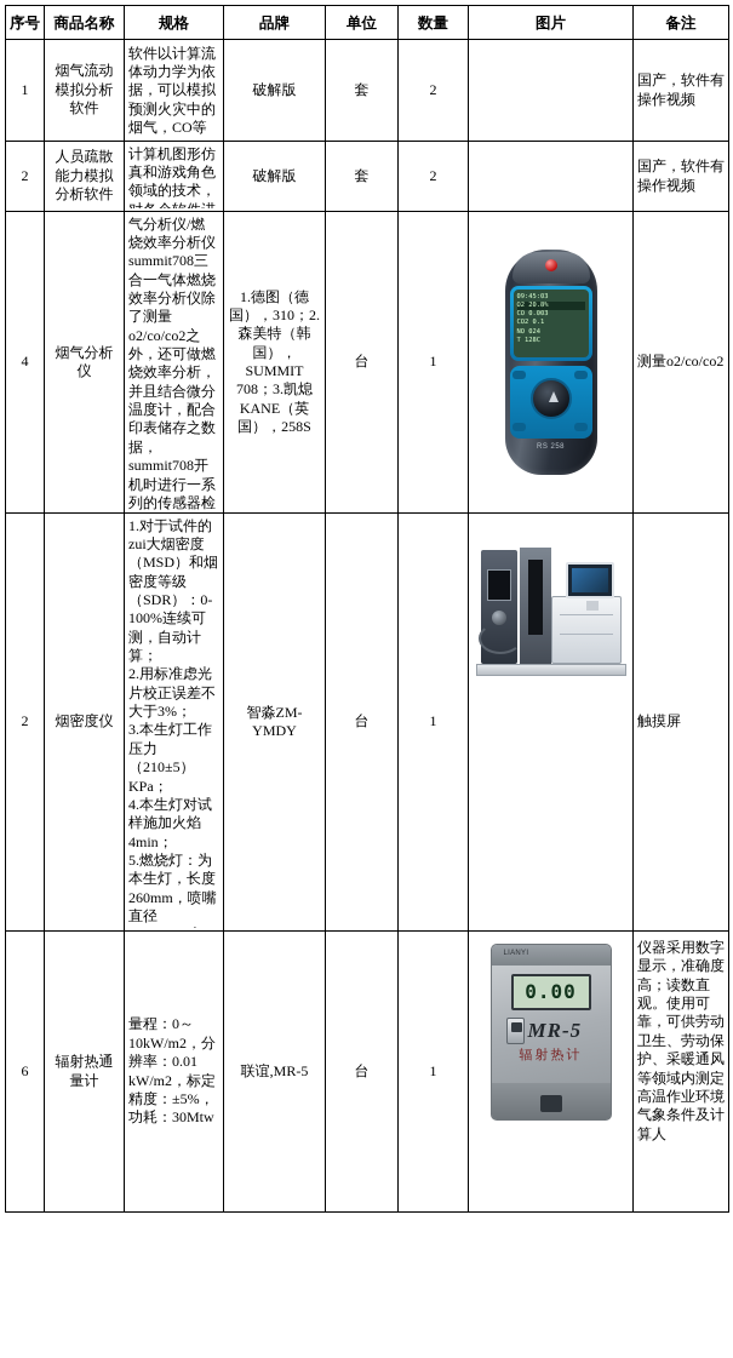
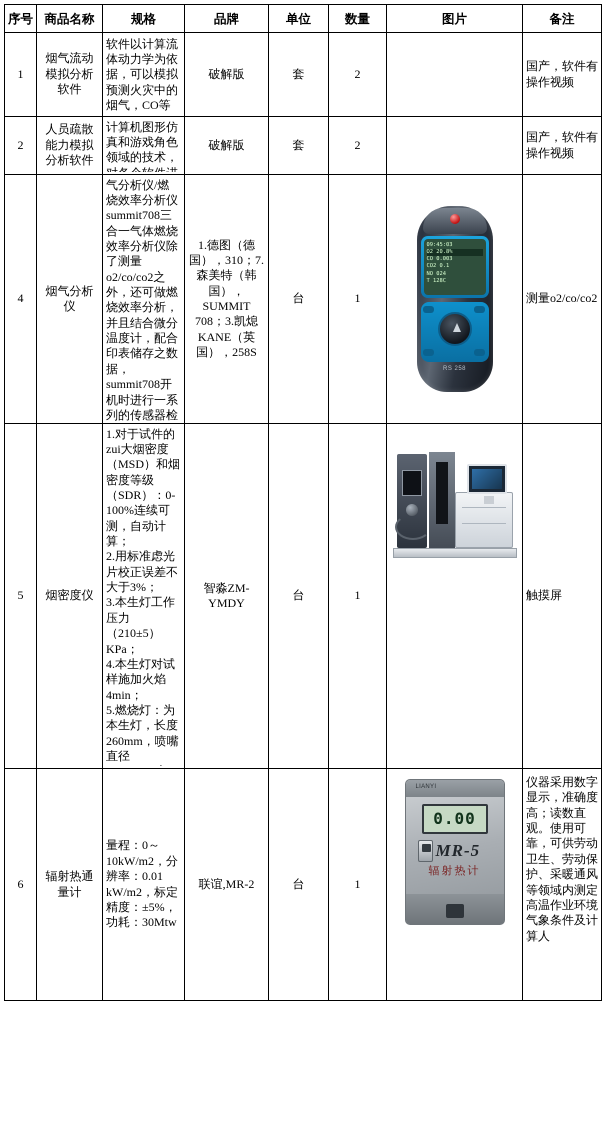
  序号	商品名称	规格	品牌	单位	数量	图片	备注
  1	烟气流动模拟分析软件	软件以计算流体动力学为依据，可以模拟预测火灾中的烟气，CO等	破解版	套	2		国产，软件有操作视频
  2	人员疏散能力模拟分析软件	计算机图形仿真和游戏角色领域的技术，	破解版	套	2		国产，软件有操作视频
- 4	烟气分析仪	气分析仪/燃烧效率分析仪summit708三合一气体燃烧效率分析仪除了测量o2/co/co2之外，还可做燃烧效率分析，并且结合微分温度计，配合印表储存之数据，summit708开机时进行一系列的传感器检	1.德图（德国），310；2.森美特（韩国），SUMMIT 708；3.凯熄KANE（英国），258S	台	1		测量o2/co/co2
+ 4	烟气分析仪	气分析仪/燃烧效率分析仪summit708三合一气体燃烧效率分析仪除了测量o2/co/co2之外，还可做燃烧效率分析，并且结合微分温度计，配合印表储存之数据，summit708开机时进行一系列的传感器检	1.德图（德国），310；7.森美特（韩国），SUMMIT 708；3.凯熄KANE（英国），258S	台	1		测量o2/co/co2
- 2	烟密度仪	1.对于试件的zui大烟密度（MSD）和烟密度等级（SDR）：0-100%连续可测，自动计算； 2.用标准虑光片校正误差不大于3%； 3.本生灯工作压力（210±5）KPa； 4.本生灯对试样施加火焰4min； 5.燃烧灯：为本生灯，长度260mm，喷嘴直径	智淼ZM-YMDY	台	1		触摸屏
+ 5	烟密度仪	1.对于试件的zui大烟密度（MSD）和烟密度等级（SDR）：0-100%连续可测，自动计算； 2.用标准虑光片校正误差不大于3%； 3.本生灯工作压力（210±5）KPa； 4.本生灯对试样施加火焰4min； 5.燃烧灯：为本生灯，长度260mm，喷嘴直径	智淼ZM-YMDY	台	1		触摸屏
- 6	辐射热通量计	量程：0～10kW/m2，分辨率：0.01 kW/m2，标定精度：±5%，功耗：30Mtw	联谊,MR-5	台	1	0.00 MR-5 辐射热计	仪器采用数字显示，准确度高；读数直观。使用可靠，可供劳动卫生、劳动保护、采暖通风等领域内测定高温作业环境气象条件及计算人
+ 6	辐射热通量计	量程：0～10kW/m2，分辨率：0.01 kW/m2，标定精度：±5%，功耗：30Mtw	联谊,MR-2	台	1	0.00 MR-5 辐射热计	仪器采用数字显示，准确度高；读数直观。使用可靠，可供劳动卫生、劳动保护、采暖通风等领域内测定高温作业环境气象条件及计算人
